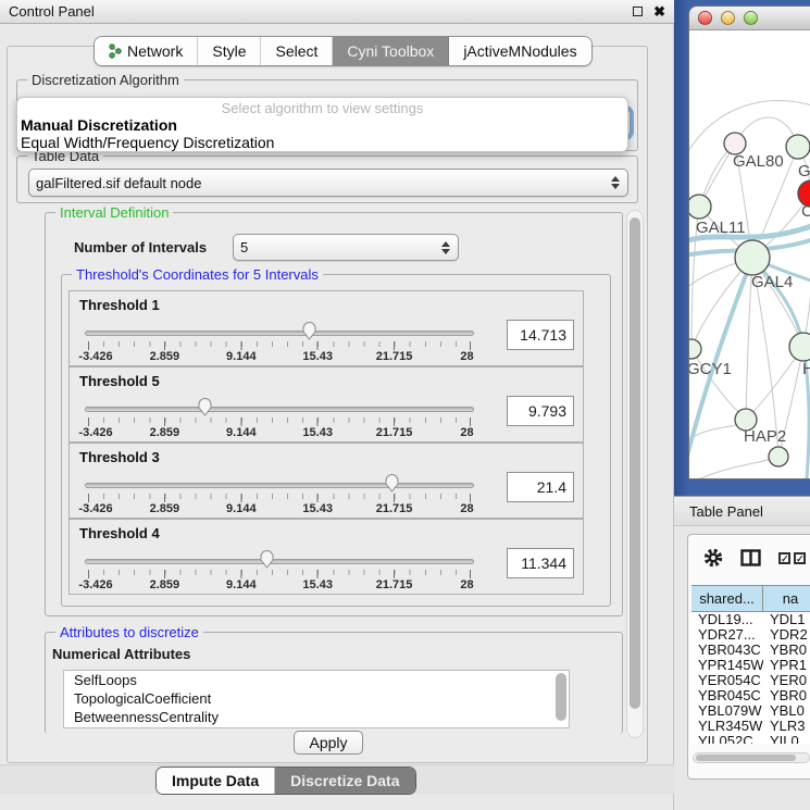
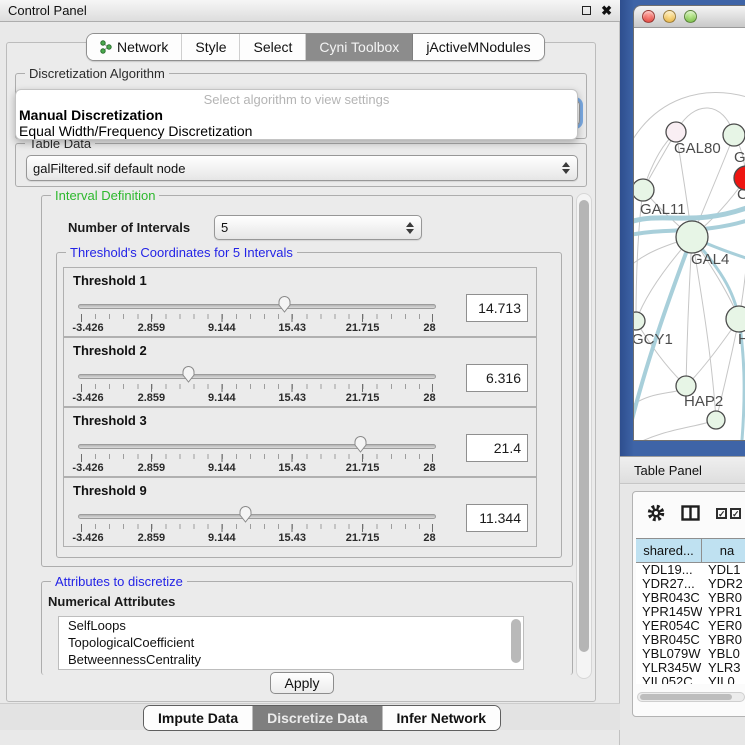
  Control Panel
  ✖
  Network
  Style
  Select
  Cyni Toolbox
  jActiveMNodules
  Discretization Algorithm
  Select algorithm to view settings
  Manual Discretization
  Equal Width/Frequency Discretization
  Table Data
  galFiltered.sif default node
  Interval Definition
  Number of Intervals
  5
  Threshold's Coordinates for 5 Intervals
  Threshold 1
  -3.426
  2.859
  9.144
  15.43
  21.715
  28
  14.713
- Threshold 5
+ Threshold 2
  -3.426
  2.859
  9.144
  15.43
  21.715
  28
- 9.793
+ 6.316
  Threshold 3
  -3.426
  2.859
  9.144
  15.43
  21.715
  28
  21.4
- Threshold 4
+ Threshold 9
  -3.426
  2.859
  9.144
  15.43
  21.715
  28
  11.344
  Attributes to discretize
  Numerical Attributes
  SelfLoops
  TopologicalCoefficient
  BetweennessCentrality
  Apply
  Impute Data
  Discretize Data
+ Infer Network
  GAL80
  C
  GAL11
  GAL4
  GCY1
  H
  HAP2
  Table Panel
  ✓
  ✓
  shared...
  na
  YDL19...
  YDL1
  YDR27...
  YDR2
  YBR043C
  YBR0
  YPR145W
  YPR1
  YER054C
  YER0
  YBR045C
  YBR0
  YBL079W
  YBL0
  YLR345W
  YLR3
  YIL052C
  YIL0
